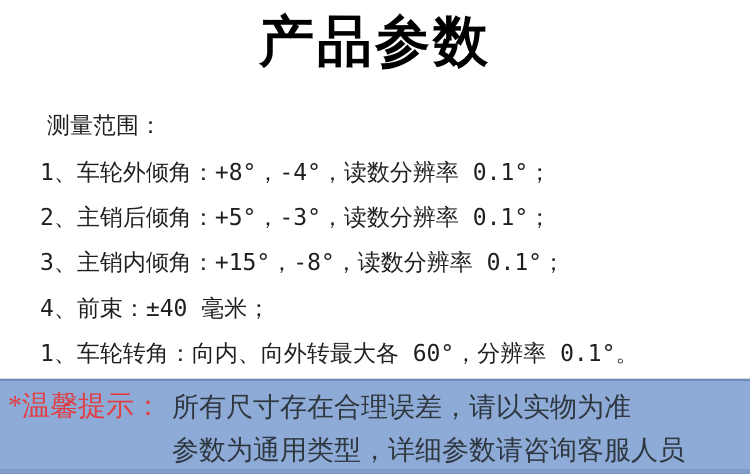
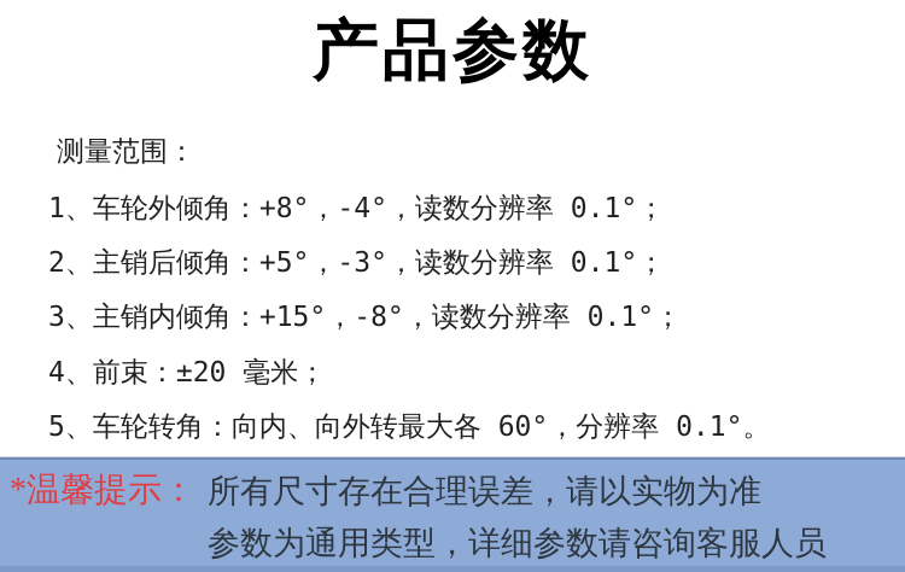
  产品参数
  测量范围：
  1、车轮外倾角：+8°，-4°，读数分辨率 0.1°；
  2、主销后倾角：+5°，-3°，读数分辨率 0.1°；
  3、主销内倾角：+15°，-8°，读数分辨率 0.1°；
- 4、前束：±40 毫米；
+ 4、前束：±20 毫米；
- 1、车轮转角：向内、向外转最大各 60°，分辨率 0.1°。
+ 5、车轮转角：向内、向外转最大各 60°，分辨率 0.1°。
  *温馨提示：
  所有尺寸存在合理误差，请以实物为准
  参数为通用类型，详细参数请咨询客服人员
